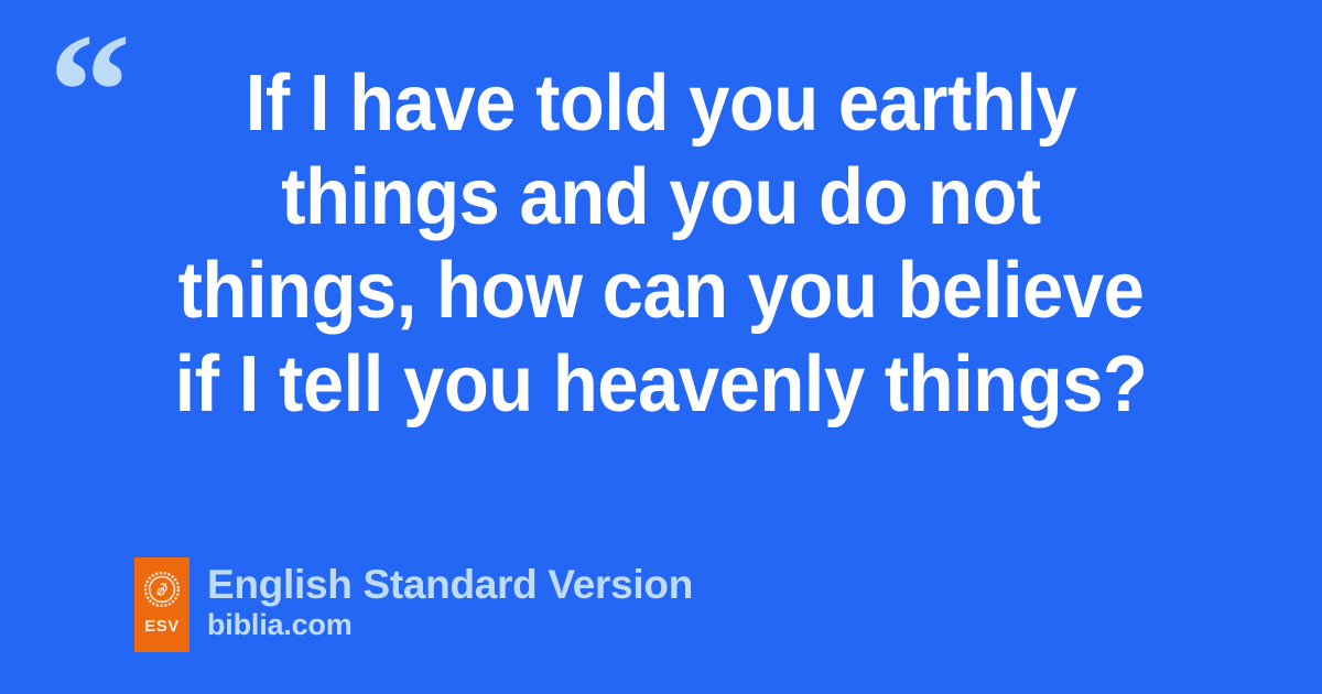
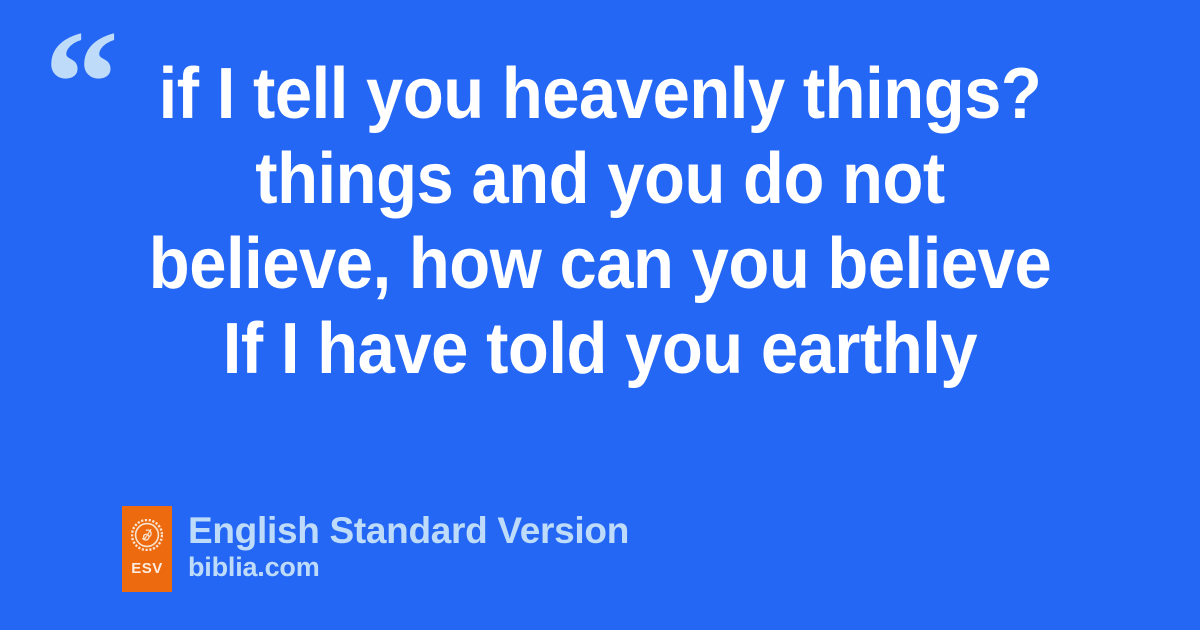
  “
- If I have told you earthly
+ if I tell you heavenly things?
  things and you do not
- things, how can you believe
+ believe, how can you believe
- if I tell you heavenly things?
+ If I have told you earthly
  ESV
  English Standard Version
  biblia.com
